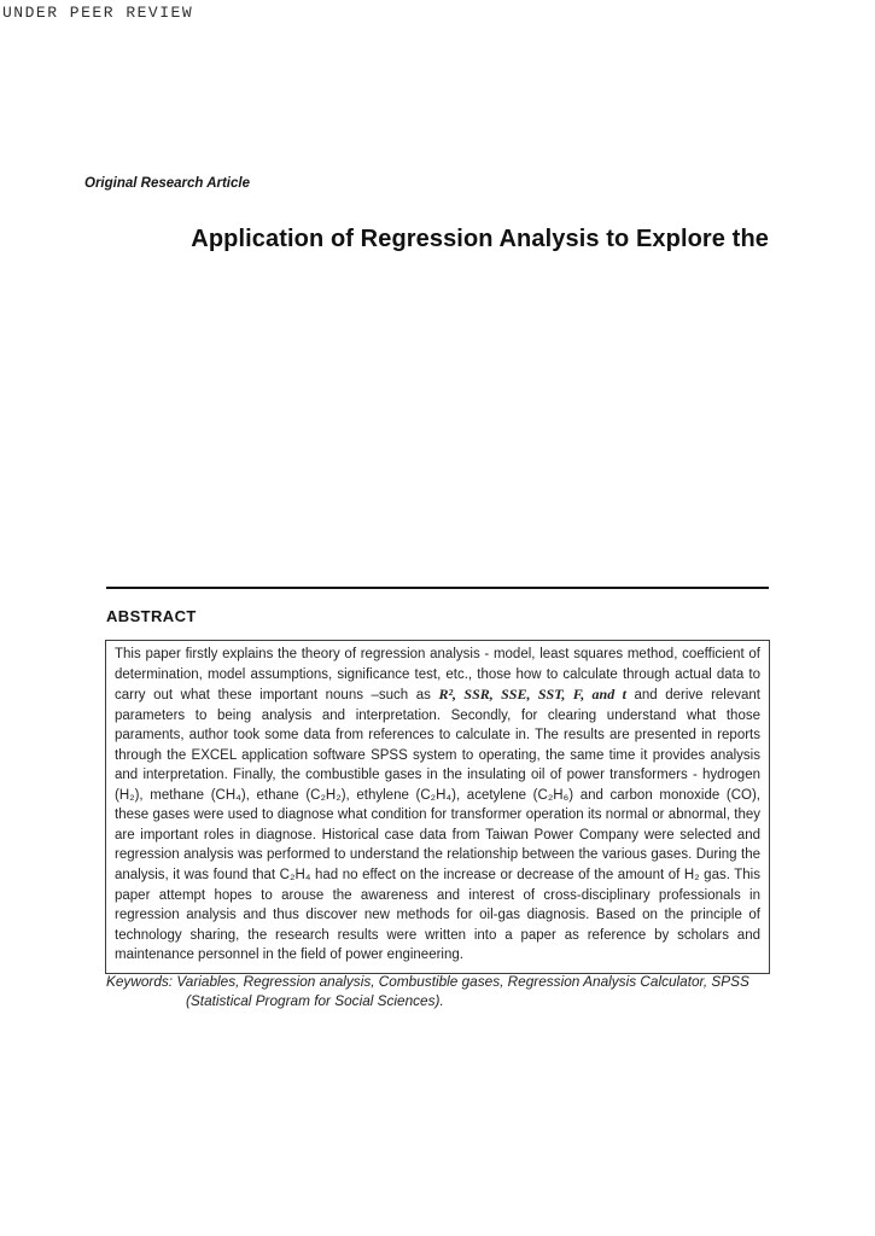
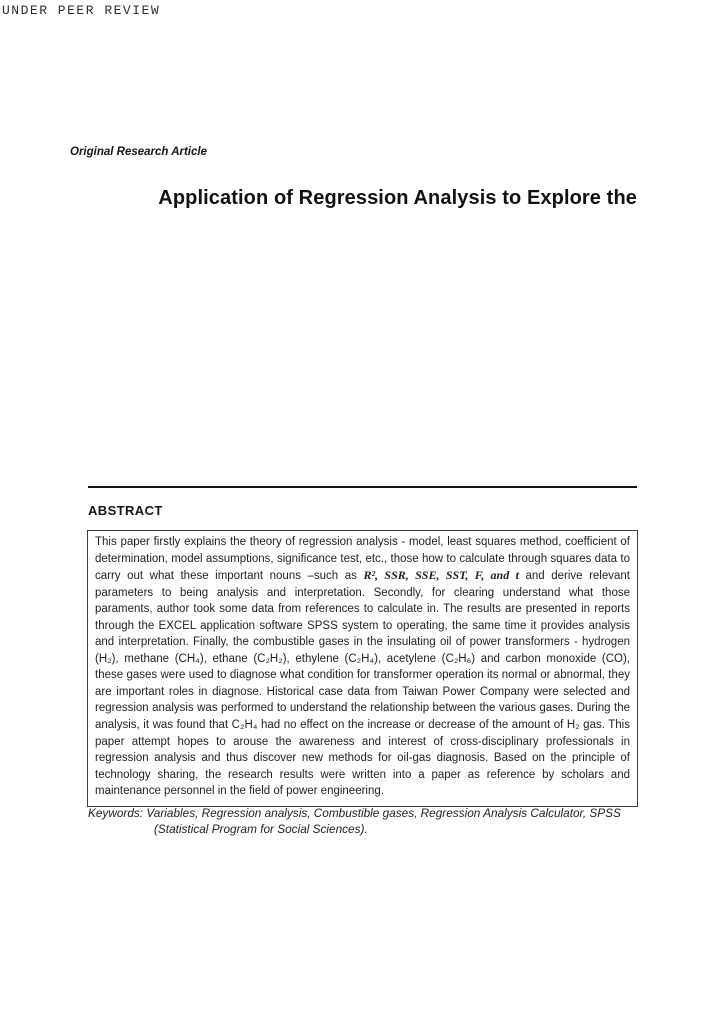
  UNDER PEER REVIEW
  Original Research Article
  Application of Regression Analysis to Explore the
  ABSTRACT
- This paper firstly explains the theory of regression analysis - model, least squares method, coefficient of determination, model assumptions, significance test, etc., those how to calculate through actual data to carry out what these important nouns –such as R², SSR, SSE, SST, F, and t and derive relevant parameters to being analysis and interpretation. Secondly, for clearing understand what those paraments, author took some data from references to calculate in. The results are presented in reports through the EXCEL application software SPSS system to operating, the same time it provides analysis and interpretation. Finally, the combustible gases in the insulating oil of power transformers - hydrogen (H₂), methane (CH₄), ethane (C₂H₂), ethylene (C₂H₄), acetylene (C₂H₆) and carbon monoxide (CO), these gases were used to diagnose what condition for transformer operation its normal or abnormal, they are important roles in diagnose. Historical case data from Taiwan Power Company were selected and regression analysis was performed to understand the relationship between the various gases. During the analysis, it was found that C₂H₄ had no effect on the increase or decrease of the amount of H₂ gas. This paper attempt hopes to arouse the awareness and interest of cross-disciplinary professionals in regression analysis and thus discover new methods for oil-gas diagnosis. Based on the principle of technology sharing, the research results were written into a paper as reference by scholars and maintenance personnel in the field of power engineering.
+ This paper firstly explains the theory of regression analysis - model, least squares method, coefficient of determination, model assumptions, significance test, etc., those how to calculate through squares data to carry out what these important nouns –such as R², SSR, SSE, SST, F, and t and derive relevant parameters to being analysis and interpretation. Secondly, for clearing understand what those paraments, author took some data from references to calculate in. The results are presented in reports through the EXCEL application software SPSS system to operating, the same time it provides analysis and interpretation. Finally, the combustible gases in the insulating oil of power transformers - hydrogen (H₂), methane (CH₄), ethane (C₂H₂), ethylene (C₂H₄), acetylene (C₂H₆) and carbon monoxide (CO), these gases were used to diagnose what condition for transformer operation its normal or abnormal, they are important roles in diagnose. Historical case data from Taiwan Power Company were selected and regression analysis was performed to understand the relationship between the various gases. During the analysis, it was found that C₂H₄ had no effect on the increase or decrease of the amount of H₂ gas. This paper attempt hopes to arouse the awareness and interest of cross-disciplinary professionals in regression analysis and thus discover new methods for oil-gas diagnosis. Based on the principle of technology sharing, the research results were written into a paper as reference by scholars and maintenance personnel in the field of power engineering.
  Keywords: Variables, Regression analysis, Combustible gases, Regression Analysis Calculator, SPSS
  (Statistical Program for Social Sciences).
